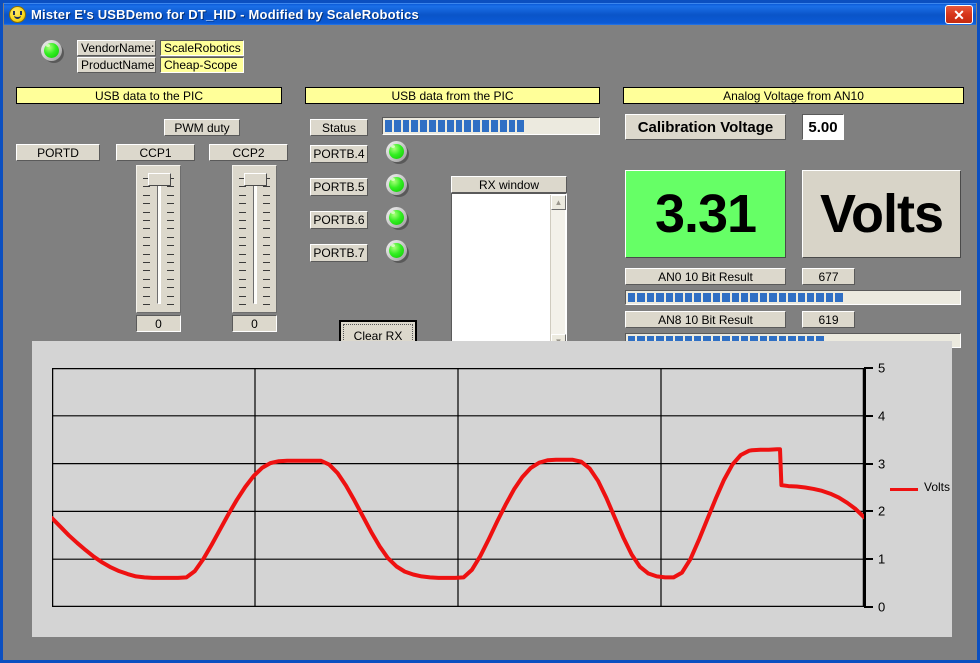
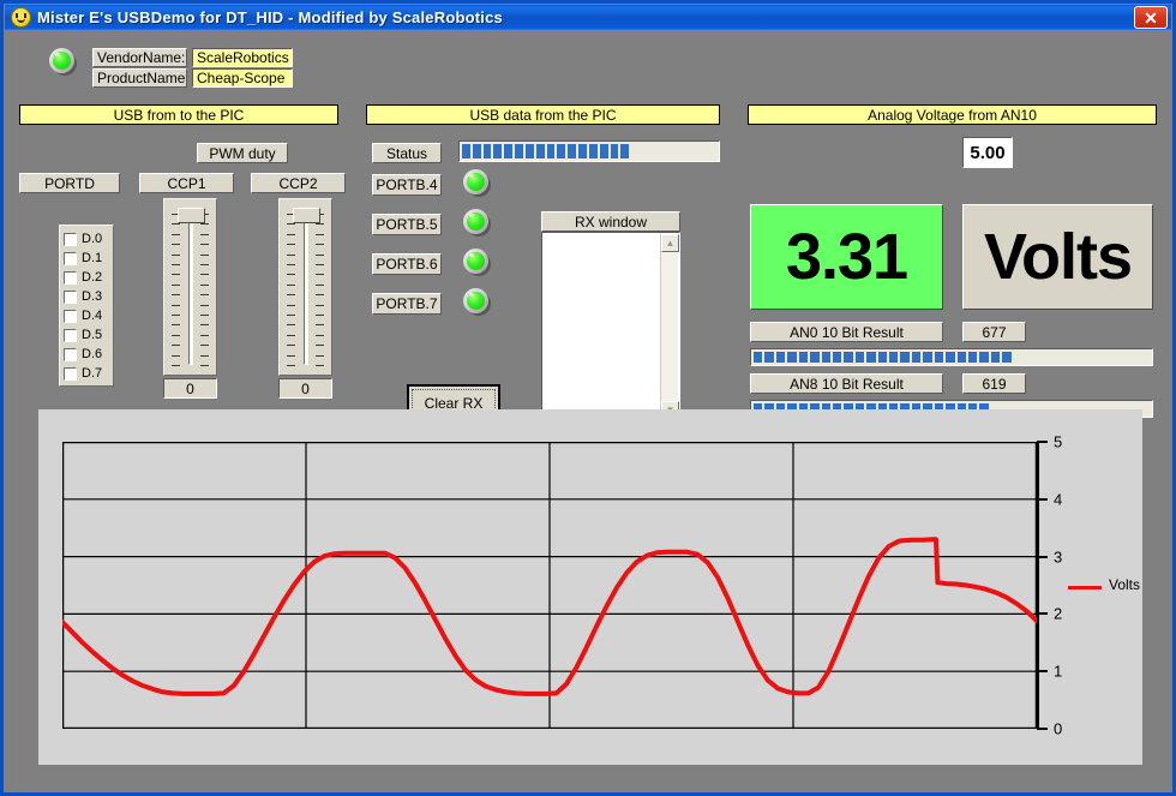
  Mister E's USBDemo for DT_HID - Modified by ScaleRobotics
  ✕
  VendorName:
  ScaleRobotics
  ProductName
  Cheap-Scope
- USB data to the PIC
+ USB from to the PIC
  PWM duty
  PORTD
  CCP1
  CCP2
+ D.0
+ D.1
+ D.2
+ D.3
+ D.4
+ D.5
+ D.6
+ D.7
  0
  0
  USB data from the PIC
  Status
  PORTB.4
  PORTB.5
  PORTB.6
  PORTB.7
  RX window
  ▲
  Clear RX
  Analog Voltage from AN10
- Calibration Voltage
  5.00
  3.31
  Volts
  AN0 10 Bit Result
  677
  AN8 10 Bit Result
  619
  0
  1
  2
  3
  4
  5
  Volts
